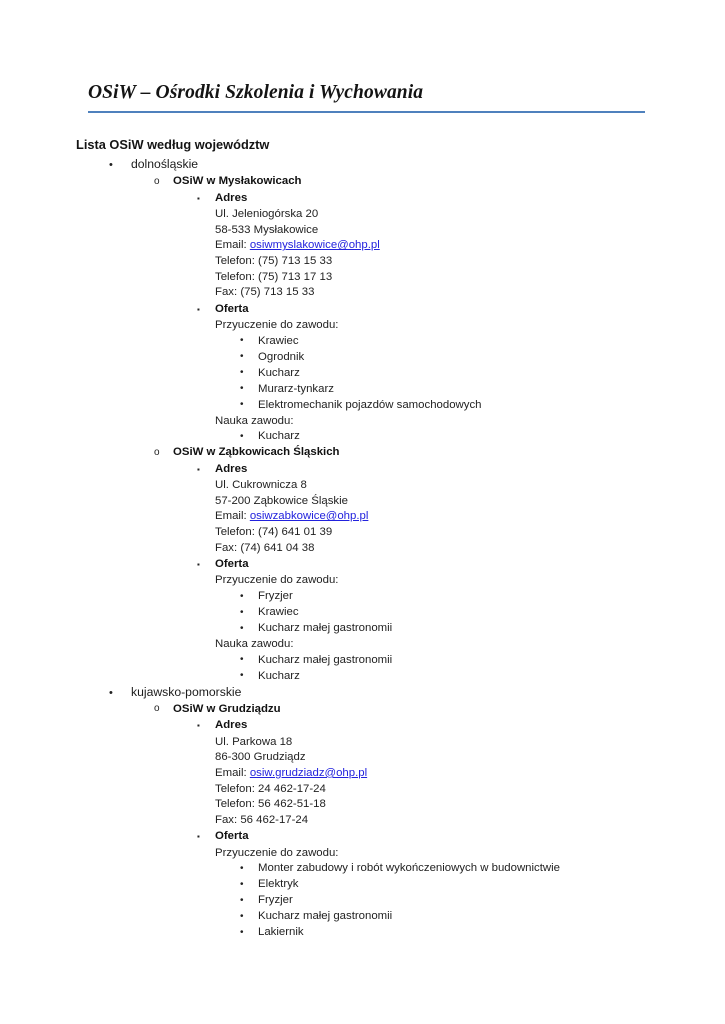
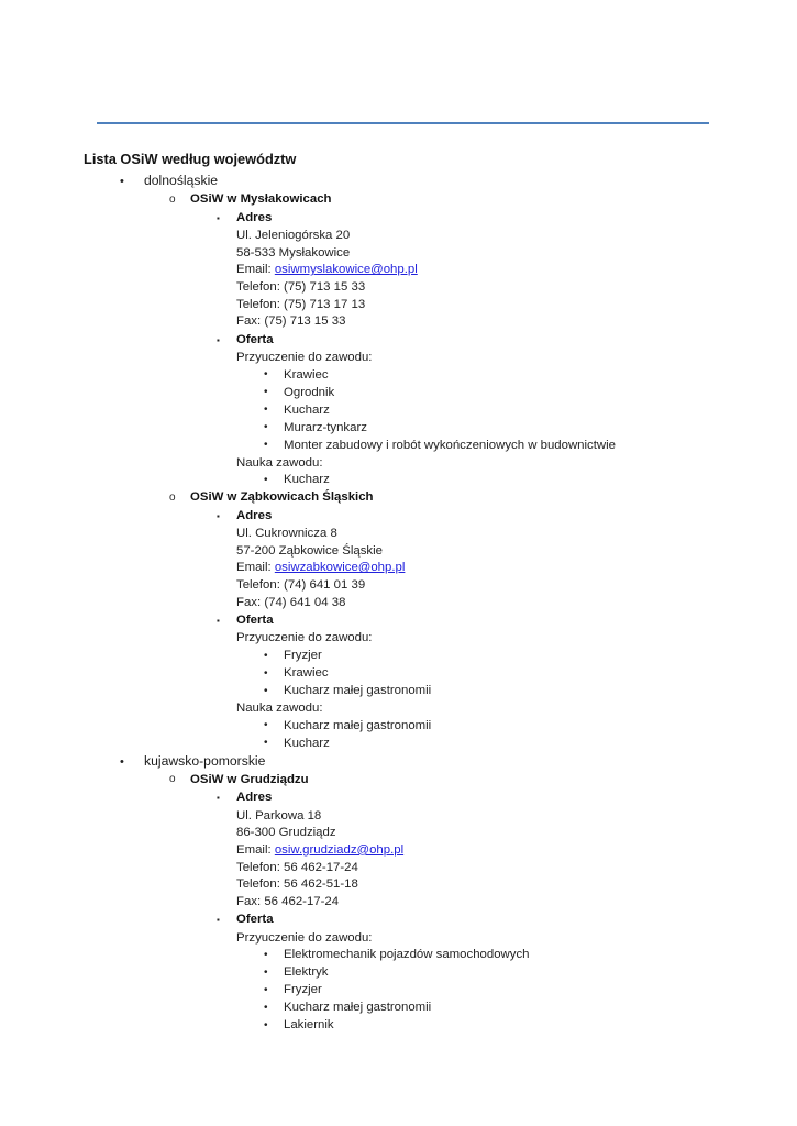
- OSiW – Ośrodki Szkolenia i Wychowania
  Lista OSiW według województw
  •
  dolnośląskie
  o
  OSiW w Mysłakowicach
  ▪
  Adres
  Ul. Jeleniogórska 20
  58-533 Mysłakowice
  Email: osiwmyslakowice@ohp.pl
  Telefon: (75) 713 15 33
  Telefon: (75) 713 17 13
  Fax: (75) 713 15 33
  ▪
  Oferta
  Przyuczenie do zawodu:
  •
  Krawiec
  •
  Ogrodnik
  •
  Kucharz
  •
  Murarz-tynkarz
  •
- Elektromechanik pojazdów samochodowych
+ Monter zabudowy i robót wykończeniowych w budownictwie
  Nauka zawodu:
  •
  Kucharz
  o
  OSiW w Ząbkowicach Śląskich
  ▪
  Adres
  Ul. Cukrownicza 8
  57-200 Ząbkowice Śląskie
  Email: osiwzabkowice@ohp.pl
  Telefon: (74) 641 01 39
  Fax: (74) 641 04 38
  ▪
  Oferta
  Przyuczenie do zawodu:
  •
  Fryzjer
  •
  Krawiec
  •
  Kucharz małej gastronomii
  Nauka zawodu:
  •
  Kucharz małej gastronomii
  •
  Kucharz
  •
  kujawsko-pomorskie
  o
  OSiW w Grudziądzu
  ▪
  Adres
  Ul. Parkowa 18
  86-300 Grudziądz
  Email: osiw.grudziadz@ohp.pl
- Telefon: 24 462-17-24
+ Telefon: 56 462-17-24
  Telefon: 56 462-51-18
  Fax: 56 462-17-24
  ▪
  Oferta
  Przyuczenie do zawodu:
  •
- Monter zabudowy i robót wykończeniowych w budownictwie
+ Elektromechanik pojazdów samochodowych
  •
  Elektryk
  •
  Fryzjer
  •
  Kucharz małej gastronomii
  •
  Lakiernik
